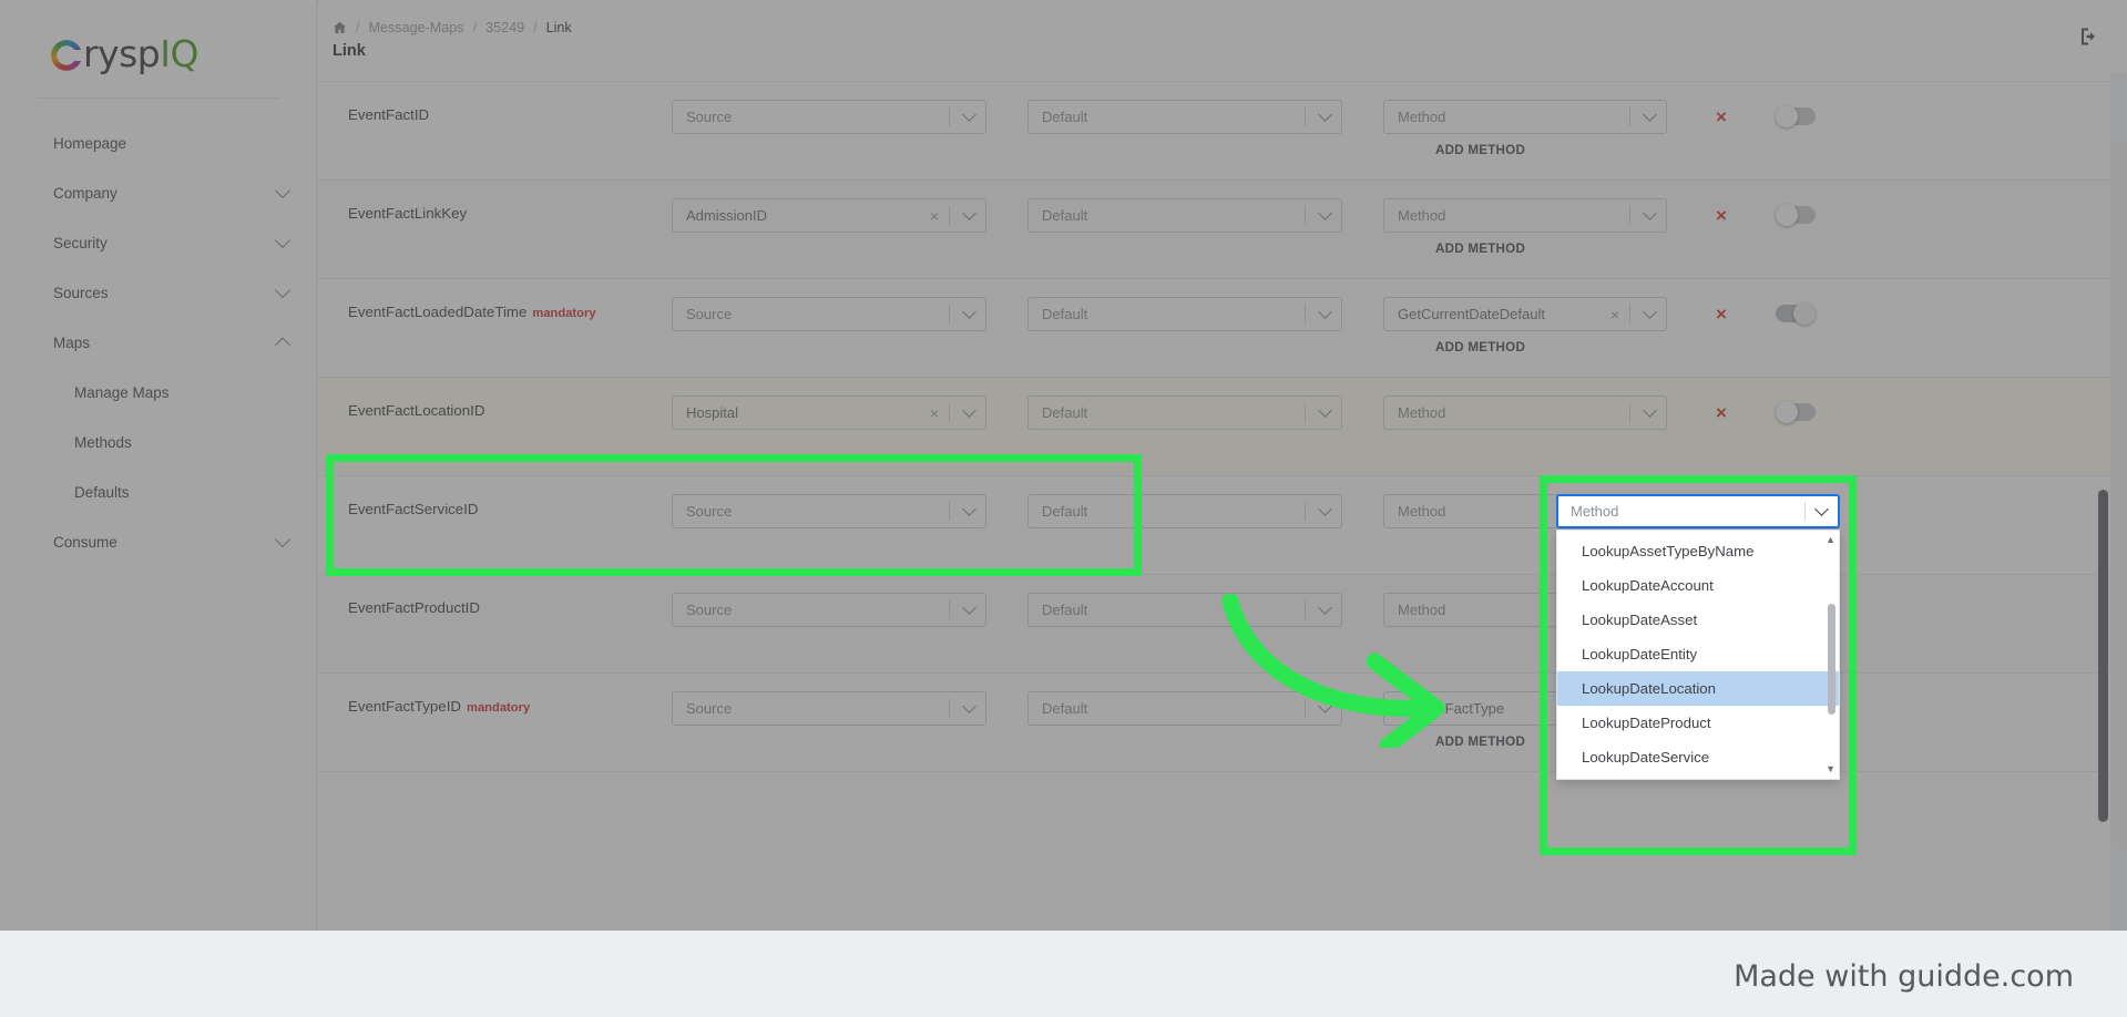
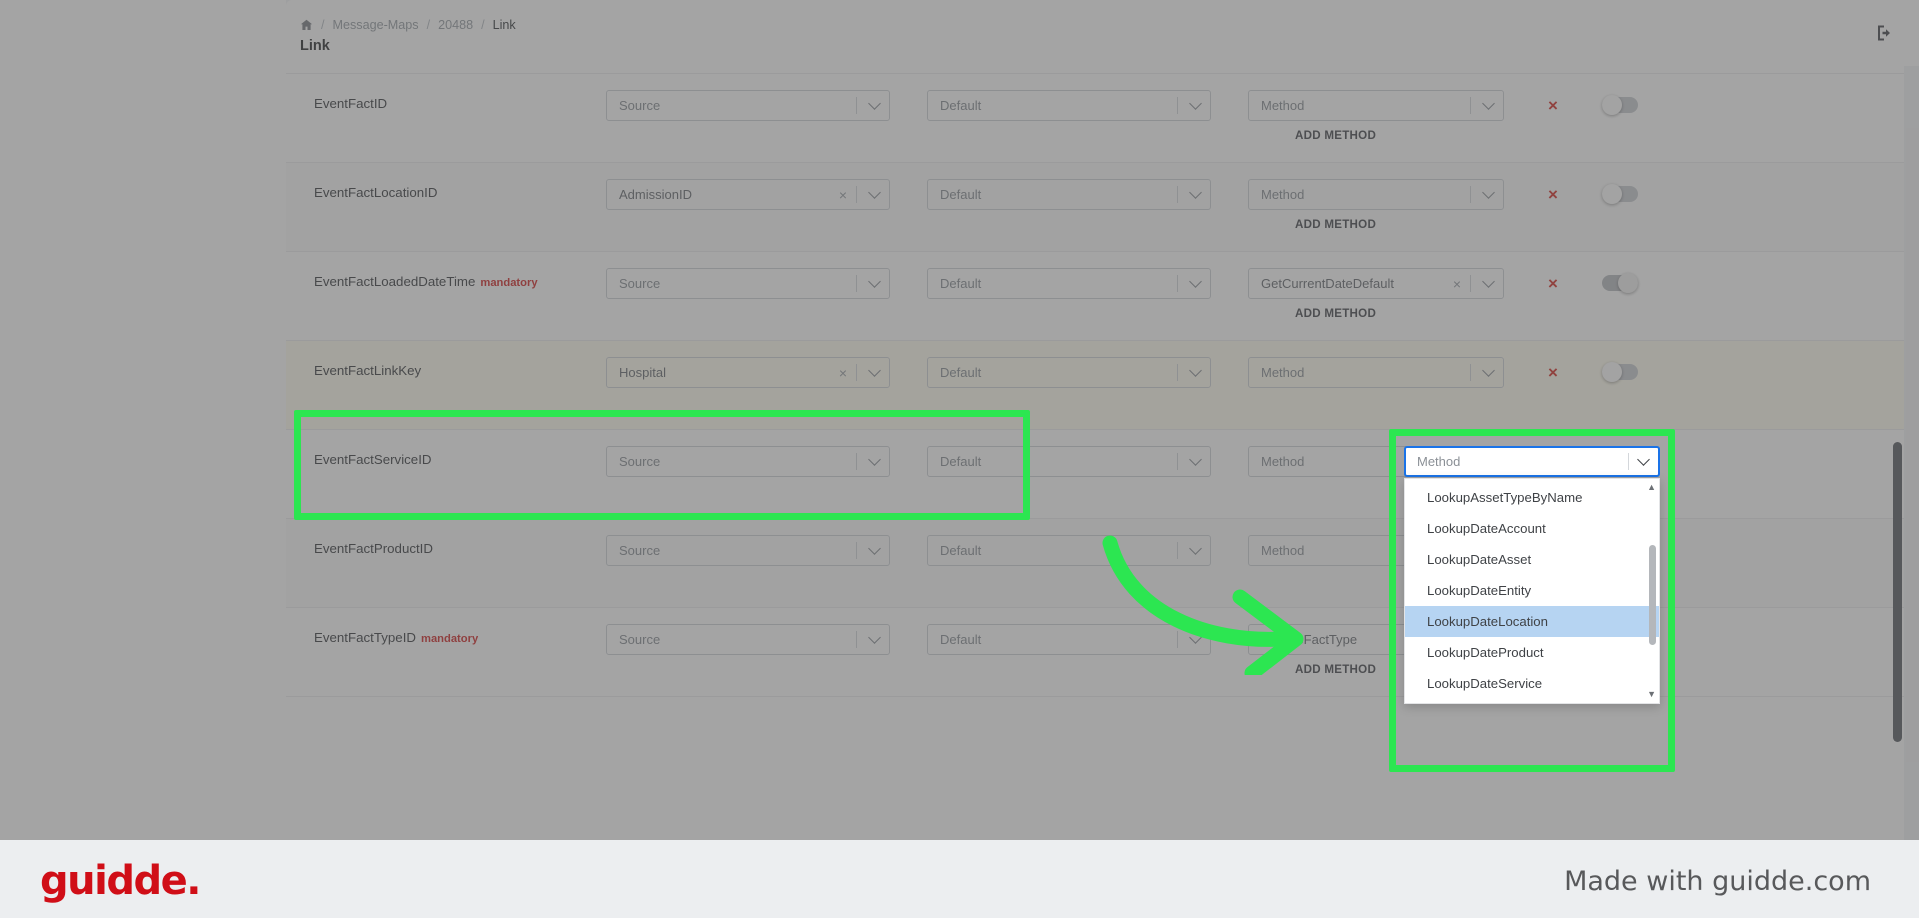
- rysp
- IQ
- Homepage
- Company
- Security
- Sources
- Maps
- Manage Maps
- Methods
- Defaults
- Consume
  /
  Message-Maps
  /
- 35249
+ 20488
  /
  Link
  Link
  EventFactID
  Source
  Default
  Method
  ADD METHOD
  ×
- EventFactLinkKey
+ EventFactLocationID
  AdmissionID
  ×
  Default
  Method
  ADD METHOD
  ×
  EventFactLoadedDateTime mandatory
  Source
  Default
  GetCurrentDateDefault
  ×
  ADD METHOD
  ×
- EventFactLocationID
+ EventFactLinkKey
  Hospital
  ×
  Default
  Method
  ×
  EventFactServiceID
  Source
  Default
  Method
  EventFactProductID
  Source
  Default
  Method
  EventFactTypeID mandatory
  Source
  Default
  ADD METHOD
  Method
  LookupAssetTypeByName
  LookupDateAccount
  LookupDateAsset
  LookupDateEntity
  LookupDateLocation
  LookupDateProduct
  LookupDateService
  ▲
  ▼
+ guidde.
  Made with guidde.com
